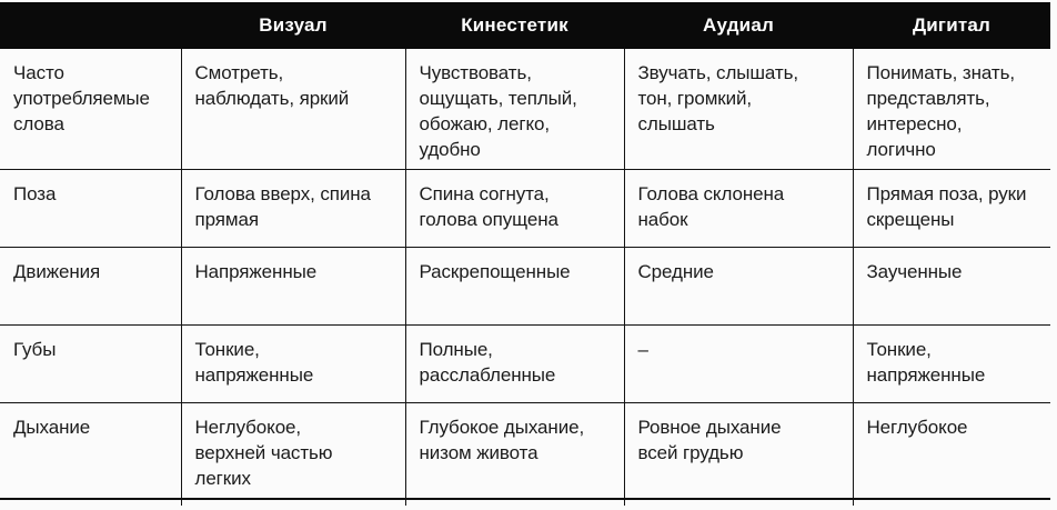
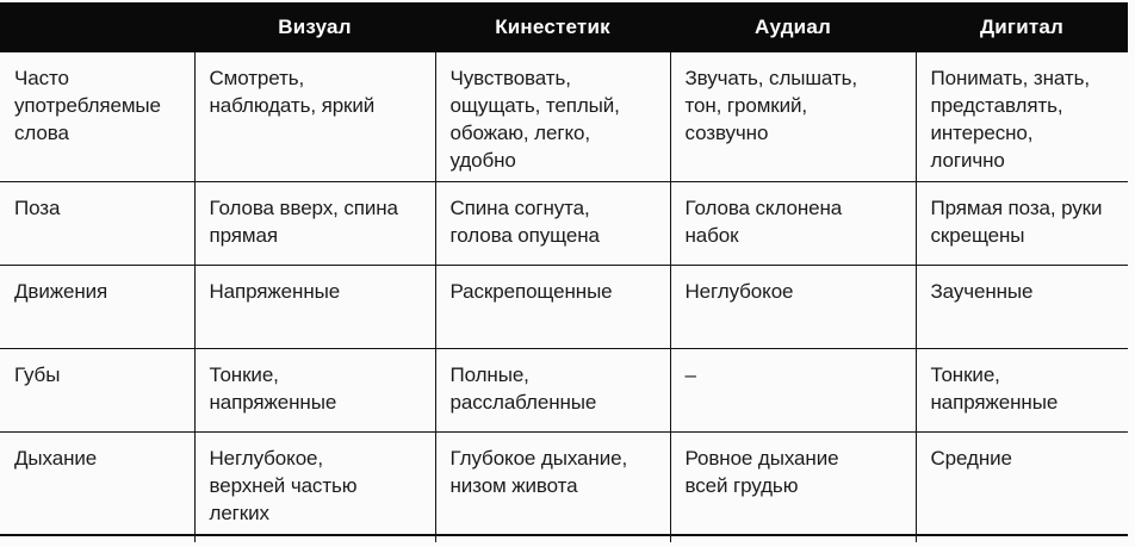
  	Визуал	Кинестетик	Аудиал	Дигитал
- Часто употребляемые слова	Смотреть, наблюдать, яркий	Чувствовать, ощущать, теплый, обожаю, легко, удобно	Звучать, слышать, тон, громкий, слышать	Понимать, знать, представлять, интересно, логично
+ Часто употребляемые слова	Смотреть, наблюдать, яркий	Чувствовать, ощущать, теплый, обожаю, легко, удобно	Звучать, слышать, тон, громкий, созвучно	Понимать, знать, представлять, интересно, логично
  Поза	Голова вверх, спина прямая	Спина согнута, голова опущена	Голова склонена набок	Прямая поза, руки скрещены
- Движения	Напряженные	Раскрепощенные	Средние	Заученные
+ Движения	Напряженные	Раскрепощенные	Неглубокое	Заученные
  Губы	Тонкие, напряженные	Полные, расслабленные	–	Тонкие, напряженные
- Дыхание	Неглубокое, верхней частью легких	Глубокое дыхание, низом живота	Ровное дыхание всей грудью	Неглубокое
+ Дыхание	Неглубокое, верхней частью легких	Глубокое дыхание, низом живота	Ровное дыхание всей грудью	Средние
